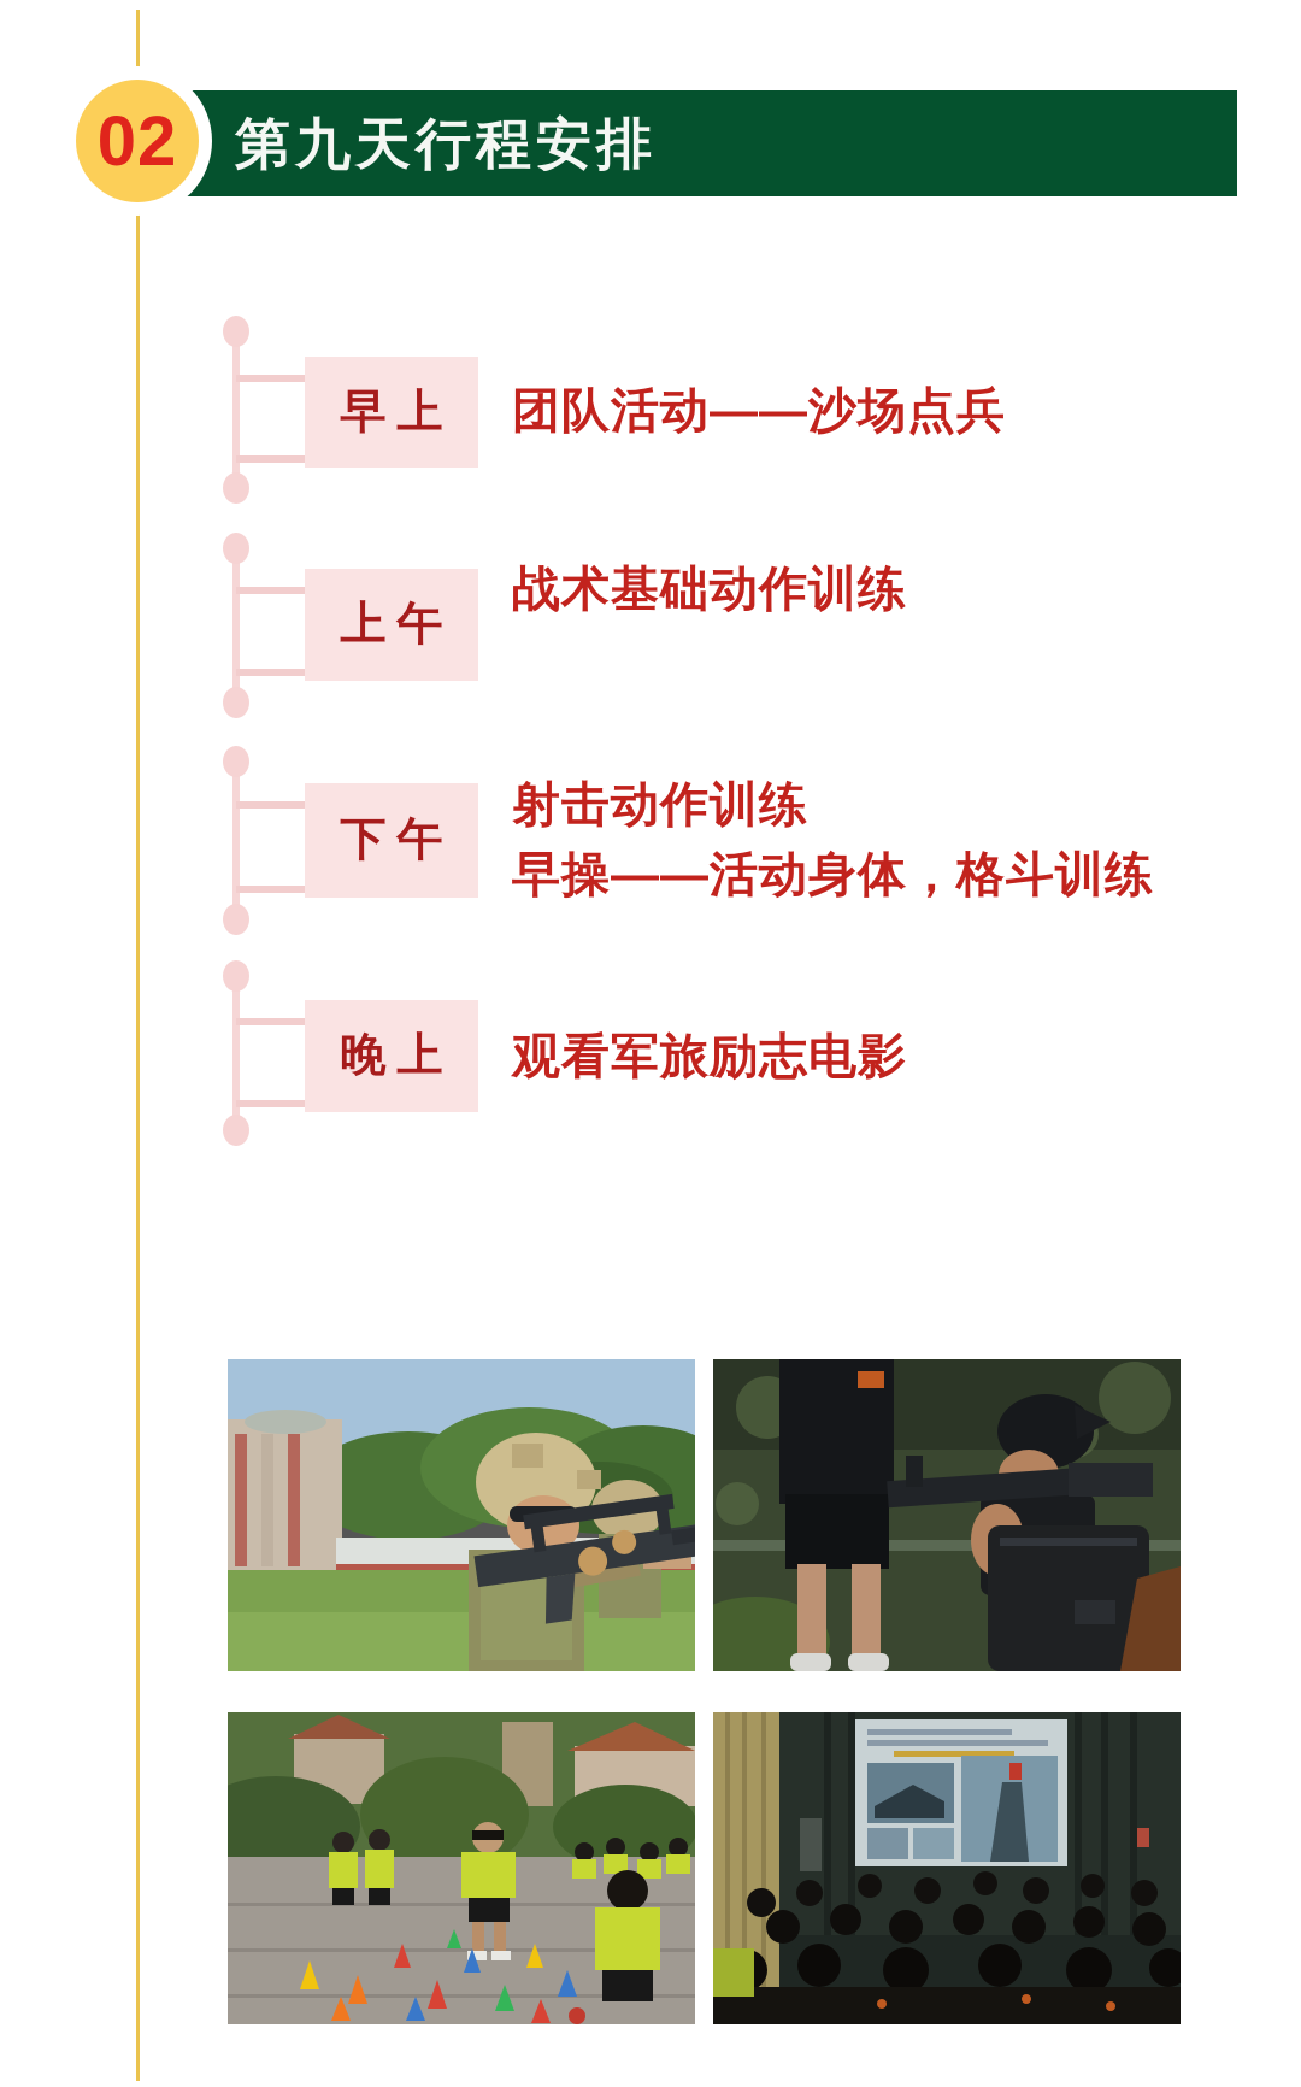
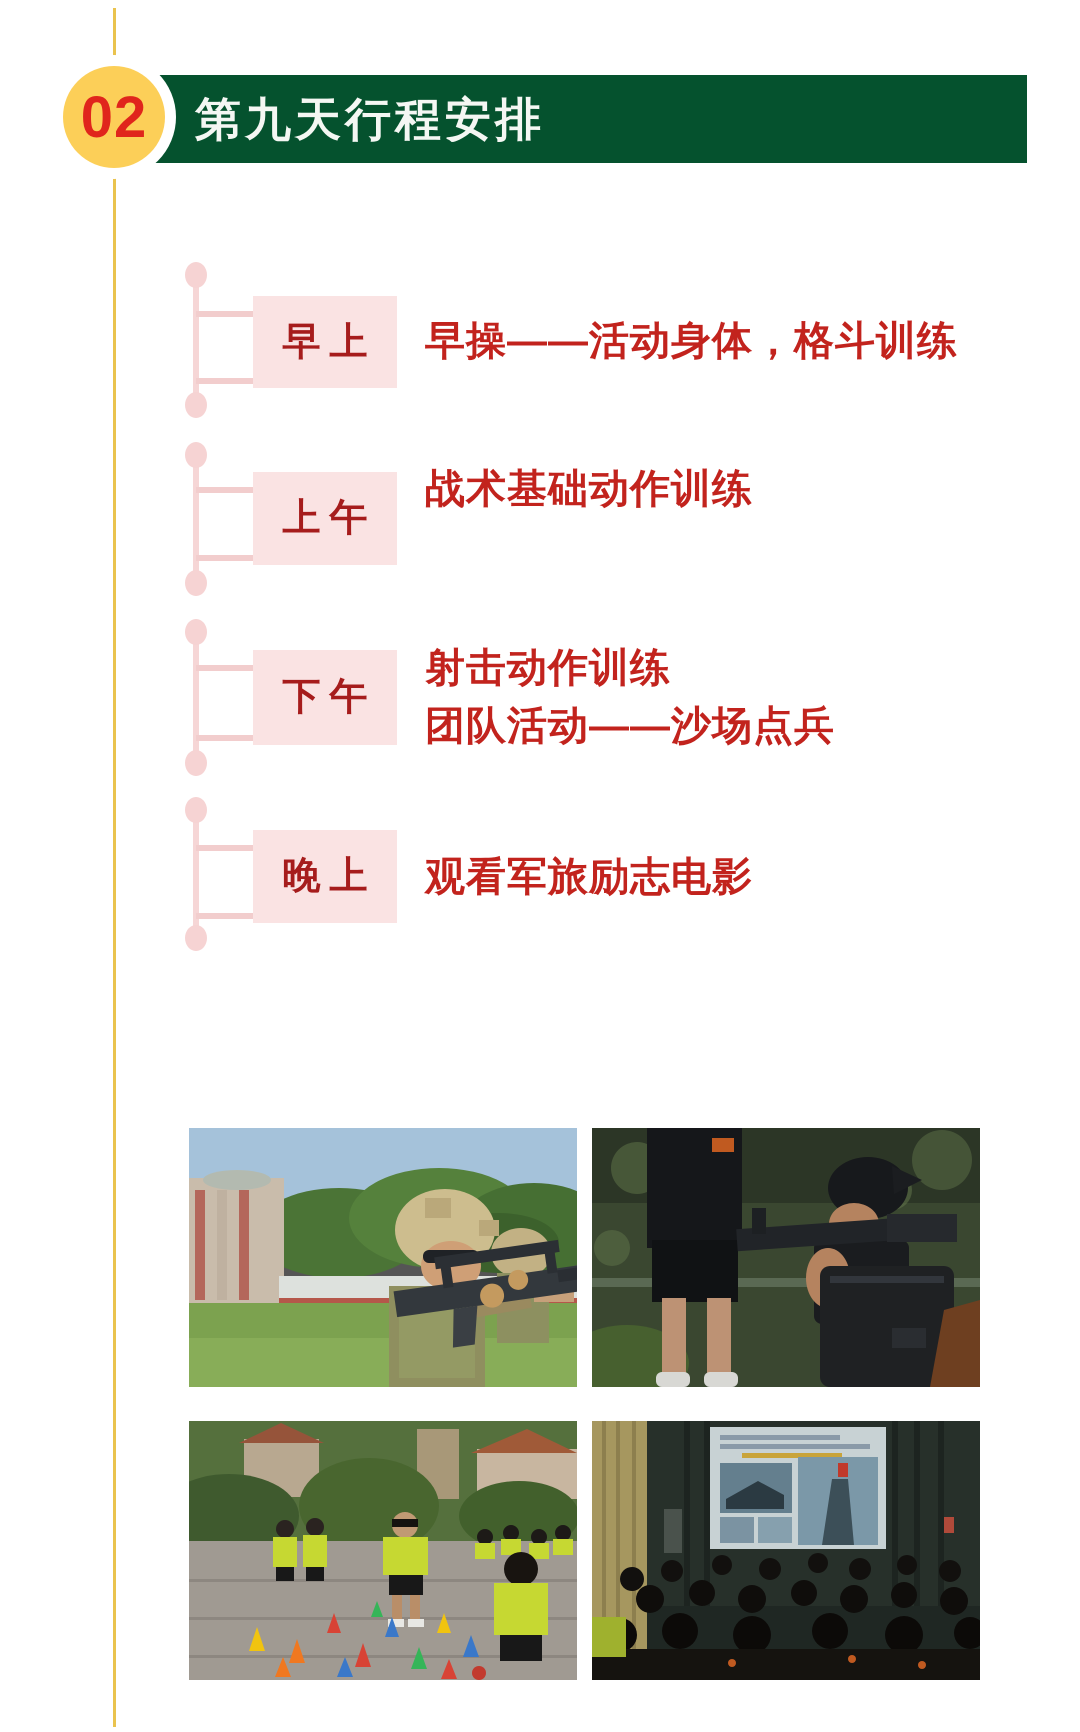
  第九天行程安排
  02
  早上
- 团队活动——沙场点兵
+ 早操——活动身体，格斗训练
  上午
  战术基础动作训练
  下午
  射击动作训练
- 早操——活动身体，格斗训练
+ 团队活动——沙场点兵
  晚上
  观看军旅励志电影
